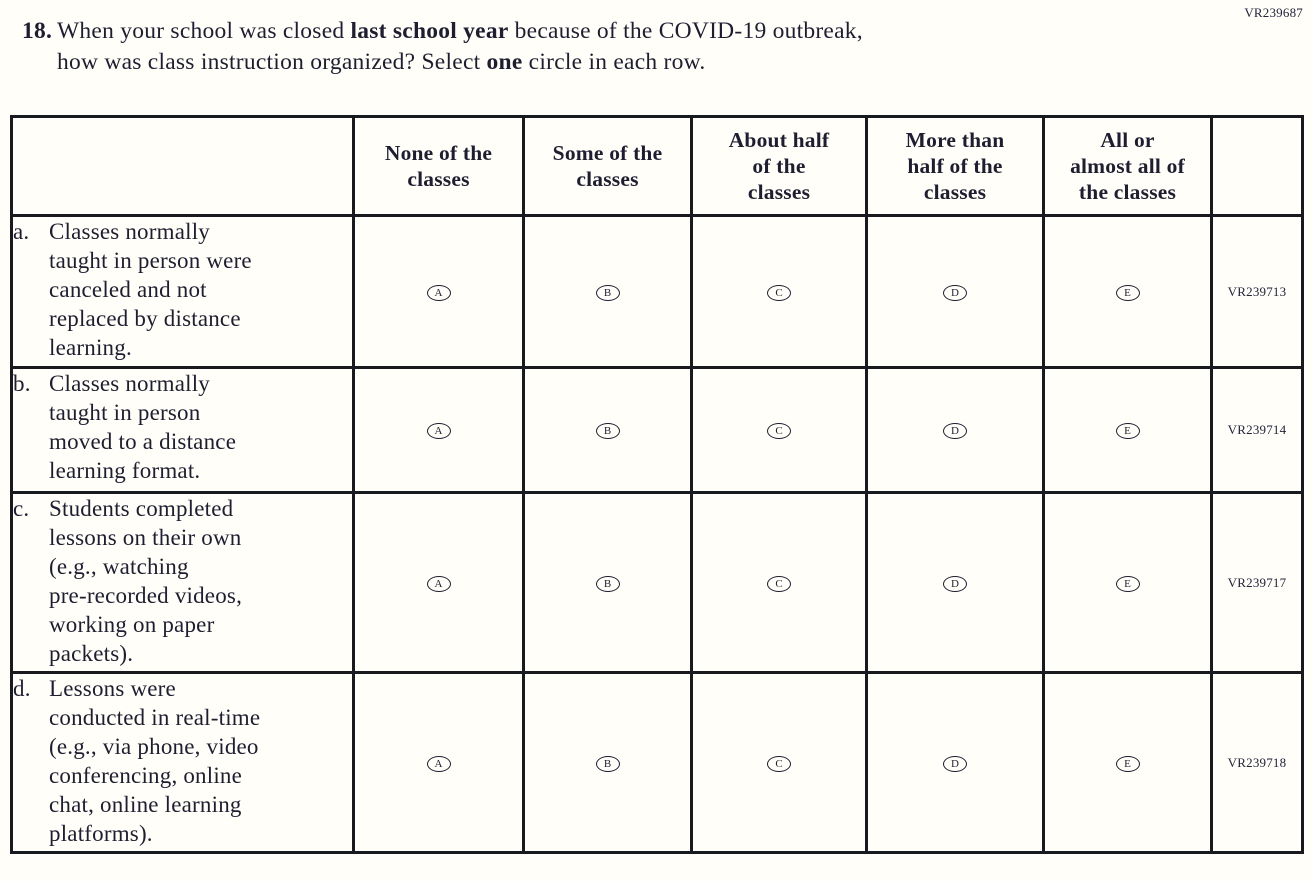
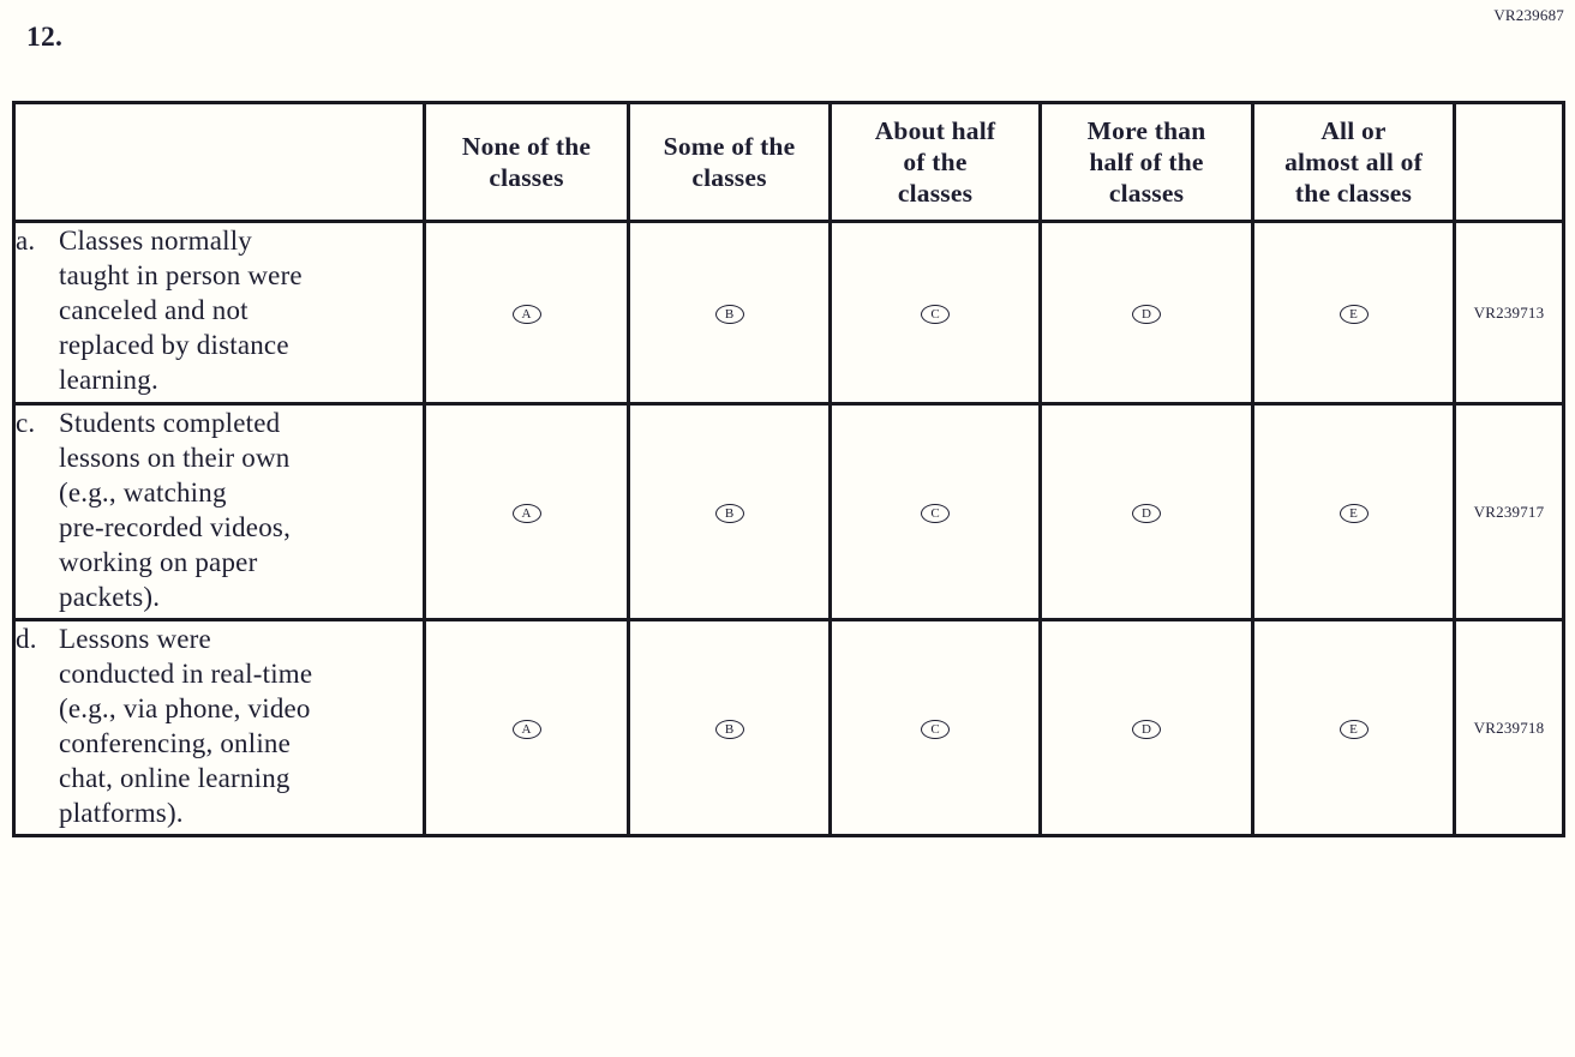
  VR239687
- 18.
+ 12.
- When your school was closed last school year because of the COVID-19 outbreak,
- how was class instruction organized? Select one circle in each row.
  	None of the classes	Some of the classes	About half of the classes	More than half of the classes	All or almost all of the classes
  a. Classes normally taught in person were canceled and not replaced by distance learning.	A	B	C	D	E	VR239713
- b. Classes normally taught in person moved to a distance learning format.	A	B	C	D	E	VR239714
  c. Students completed lessons on their own (e.g., watching pre-recorded videos, working on paper packets).	A	B	C	D	E	VR239717
  d. Lessons were conducted in real-time (e.g., via phone, video conferencing, online chat, online learning platforms).	A	B	C	D	E	VR239718
